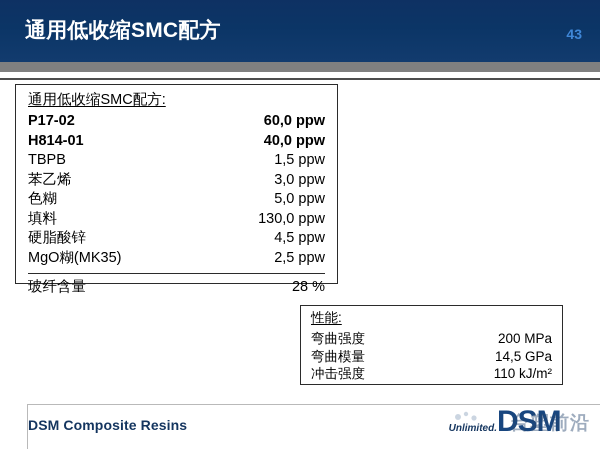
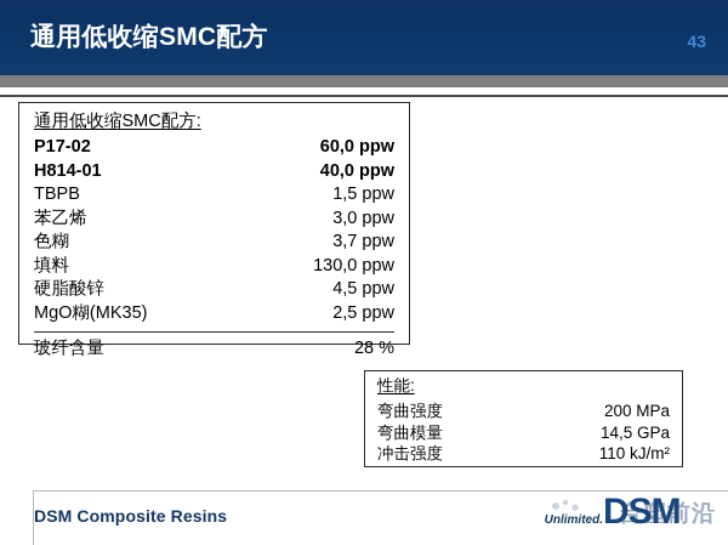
  通用低收缩SMC配方
  43
  通用低收缩SMC配方:
  P17-02
  60,0 ppw
  H814-01
  40,0 ppw
  TBPB
  1,5 ppw
  苯乙烯
  3,0 ppw
  色糊
- 5,0 ppw
+ 3,7 ppw
  填料
  130,0 ppw
  硬脂酸锌
  4,5 ppw
  MgO糊(MK35)
  2,5 ppw
  玻纤含量
  28 %
  性能:
  弯曲强度
  200 MPa
  弯曲模量
  14,5 GPa
  冲击强度
  110 kJ/m²
  DSM Composite Resins
  Unlimited.
  DSM
  台塑前沿
